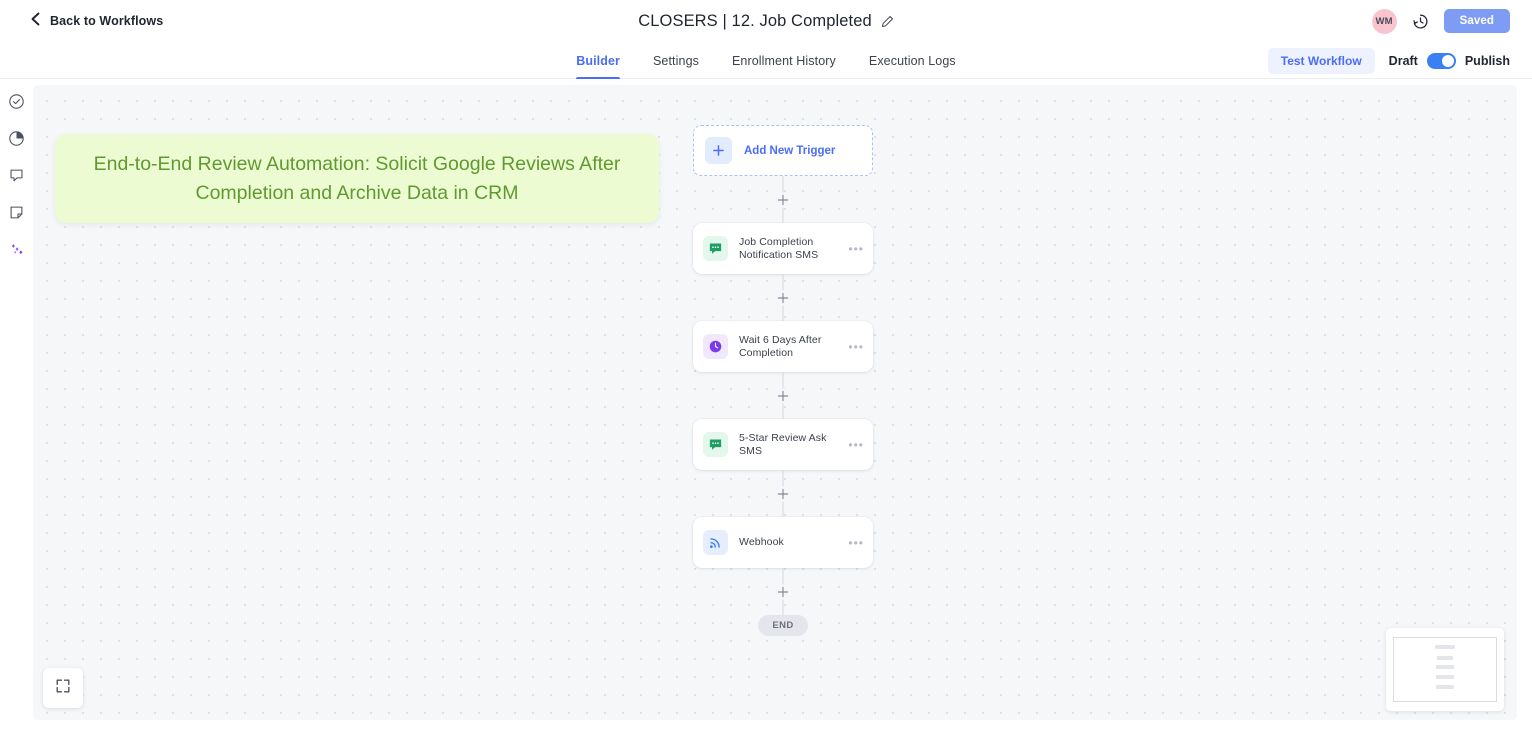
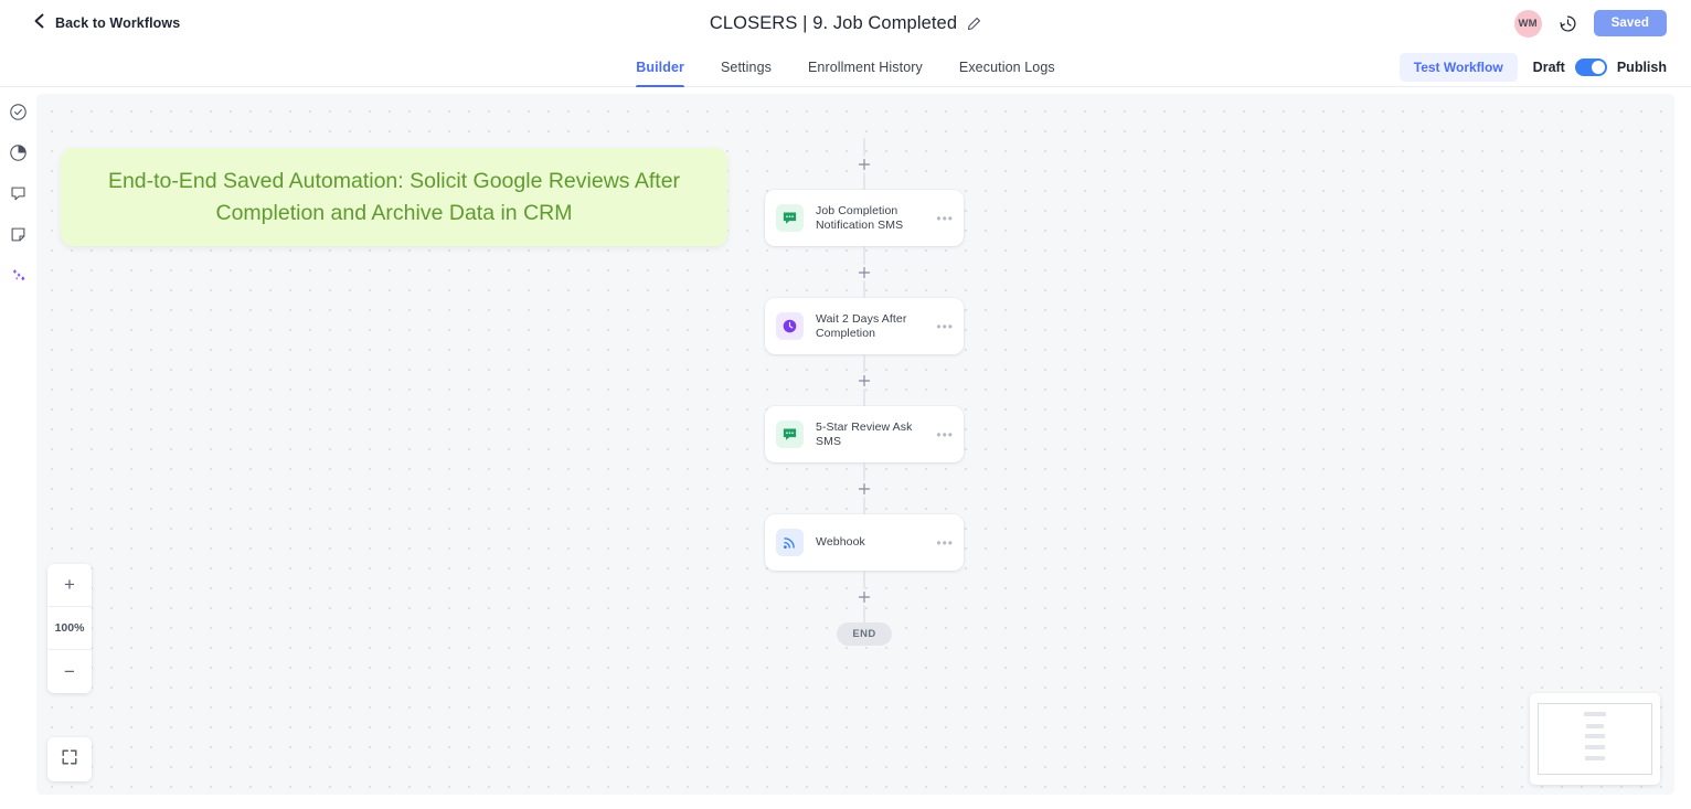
  Back to Workflows
- CLOSERS | 12. Job Completed
+ CLOSERS | 9. Job Completed
  WM
  Saved
  Builder
  Settings
  Enrollment History
  Execution Logs
  Test Workflow
  Draft
  Publish
- End-to-End Review Automation: Solicit Google Reviews After Completion and Archive Data in CRM
+ End-to-End Saved Automation: Solicit Google Reviews After Completion and Archive Data in CRM
- Add New Trigger
  Job Completion Notification SMS
  •••
- Wait 6 Days After Completion
+ Wait 2 Days After Completion
  •••
  5-Star Review Ask SMS
  •••
  Webhook
  •••
  END
+ +
+ 100%
+ −
